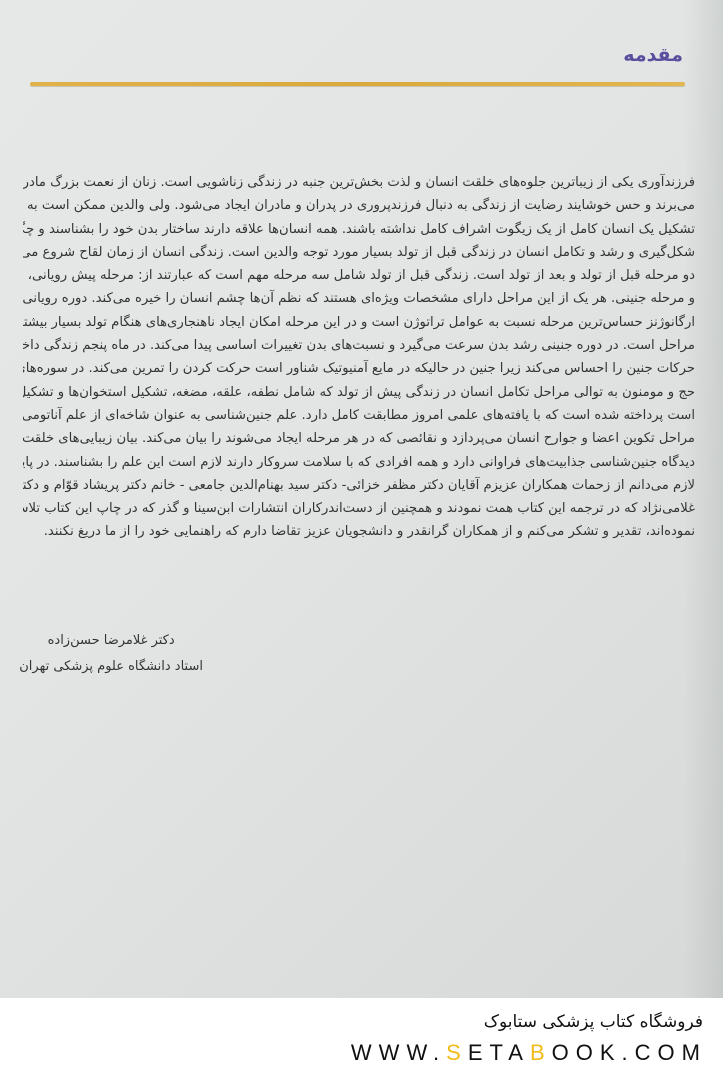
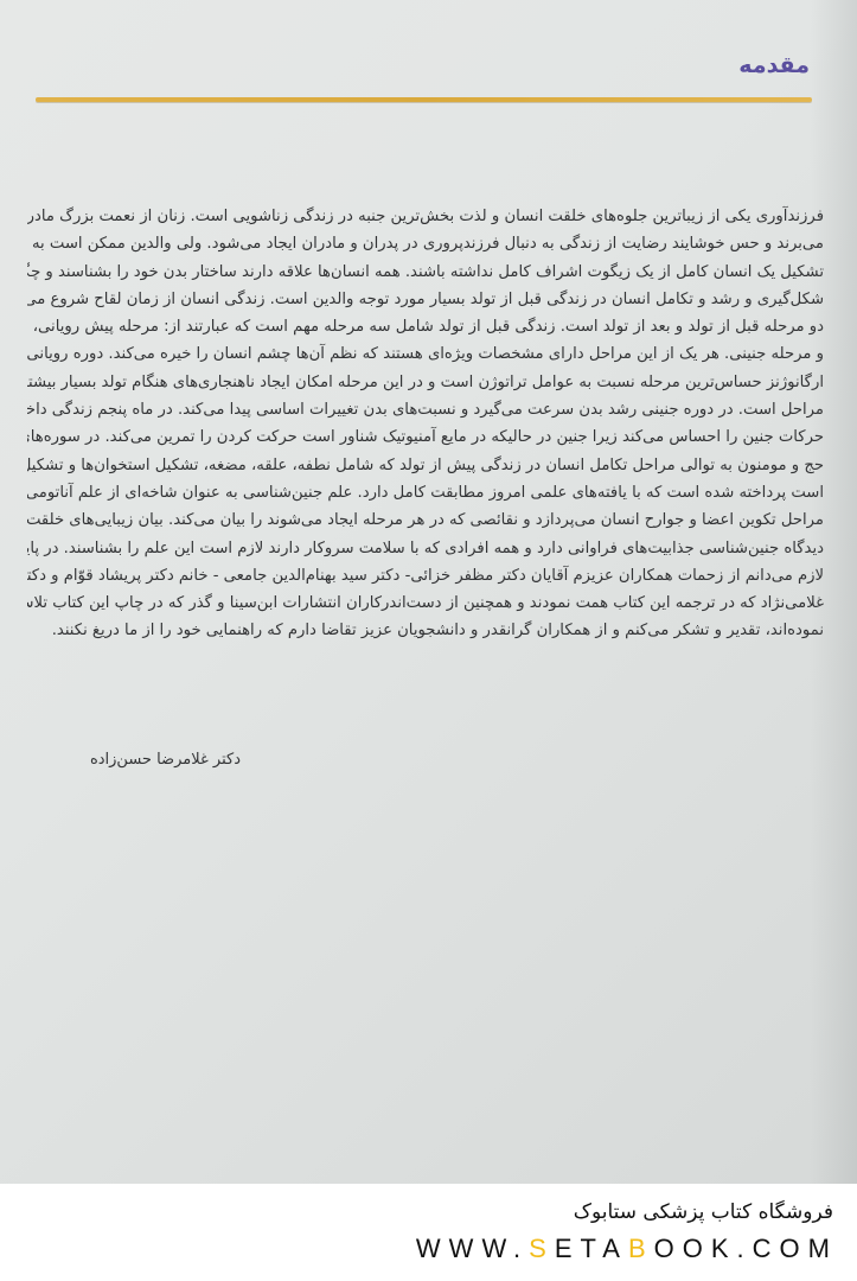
  مقدمه
  زندآوری یکی از زیباترین جلوه‌های خلقت انسان و لذت بخش‌ترین جنبه در زندگی زناشویی است. زنان از نعمت بزرگ مادر
  ‌برند و حس خوشایند رضایت از زندگی به دنبال فرزندپروری در پدران و مادران ایجاد می‌شود. ولی والدین ممکن است به
  کیل یک انسان کامل از یک زیگوت اشراف کامل نداشته باشند. همه انسان‌ها علاقه دارند ساختار بدن خود را بشناسند و چگ
  کل‌گیری و رشد و تکامل انسان در زندگی قبل از تولد بسیار مورد توجه والدین است. زندگی انسان از زمان لقاح شروع می
  مرحله قبل از تولد و بعد از تولد است. زندگی قبل از تولد شامل سه مرحله مهم است که عبارتند از: مرحله پیش رویانی،
  مرحله جنینی. هر یک از این مراحل دارای مشخصات ویژه‌ای هستند که نظم آن‌ها چشم انسان را خیره می‌کند. دوره رویانی
  گانوژنز حساس‌ترین مرحله نسبت به عوامل تراتوژن است و در این مرحله امکان ایجاد ناهنجاری‌های هنگام تولد بسیار بیشت
  احل است. در دوره جنینی رشد بدن سرعت می‌گیرد و نسبت‌های بدن تغییرات اساسی پیدا می‌کند. در ماه پنجم زندگی داخ
  کات جنین را احساس می‌کند زیرا جنین در حالیکه در مایع آمنیوتیک شناور است حرکت کردن را تمرین می‌کند. در سوره‌ها
  و مومنون به توالی مراحل تکامل انسان در زندگی پیش از تولد که شامل نطفه، علقه، مضغه، تشکیل استخوان‌ها و تشکی
  ت پرداخته شده است که با یافته‌های علمی امروز مطابقت کامل دارد. علم جنین‌شناسی به عنوان شاخه‌ای از علم آناتومی
  احل تکوین اعضا و جوارح انسان می‌پردازد و نقائصی که در هر مرحله ایجاد می‌شوند را بیان می‌کند. بیان زیبایی‌های خلقت
  دگاه جنین‌شناسی جذابیت‌های فراوانی دارد و همه افرادی که با سلامت سروکار دارند لازم است این علم را بشناسند. در پای
  م می‌دانم از زحمات همکاران عزیزم آقایان دکتر مظفر خزائی- دکتر سید بهنام‌الدین جامعی - خانم دکتر پریشاد قوّام و دکت
  می‌نژاد که در ترجمه این کتاب همت نمودند و همچنین از دست‌اندرکاران انتشارات ابن‌سینا و گذر که در چاپ این کتاب تلا
  وده‌اند، تقدیر و تشکر می‌کنم و از همکاران گرانقدر و دانشجویان عزیز تقاضا دارم که راهنمایی خود را از ما دریغ نکنند.
  دکتر غلامرضا حسن‌زاده
- استاد دانشگاه علوم پزشکی تهران
  فروشگاه کتاب پزشکی ستابوک
  WWW.SETABOOK.COM
